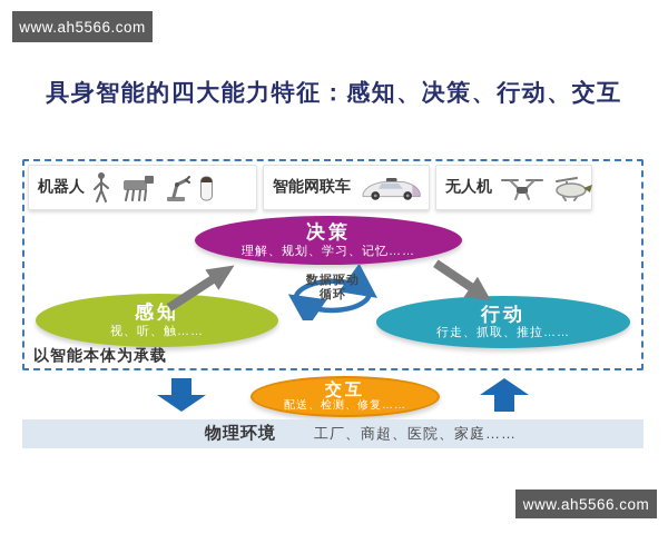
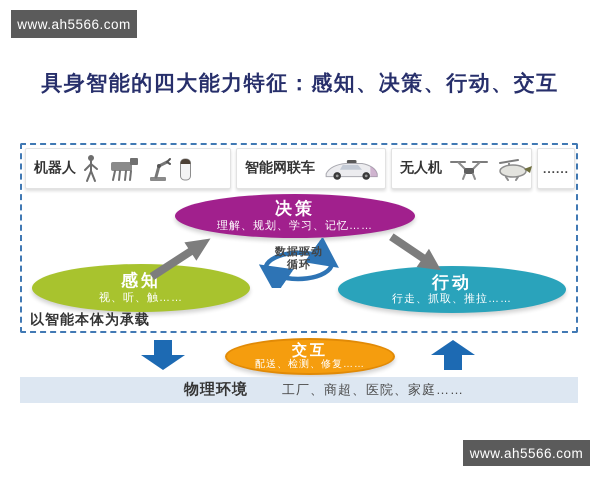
  www.ah5566.com
  具身智能的四大能力特征：感知、决策、行动、交互
  机器人
  智能网联车
  无人机
+ ......
  决策
  理解、规划、学习、记忆……
  感知
  视、听、触……
  行动
  行走、抓取、推拉……
  数据驱动
  循环
  以智能本体为承载
  交互
  配送、检测、修复……
  物理环境
  工厂、商超、医院、家庭……
  www.ah5566.com
